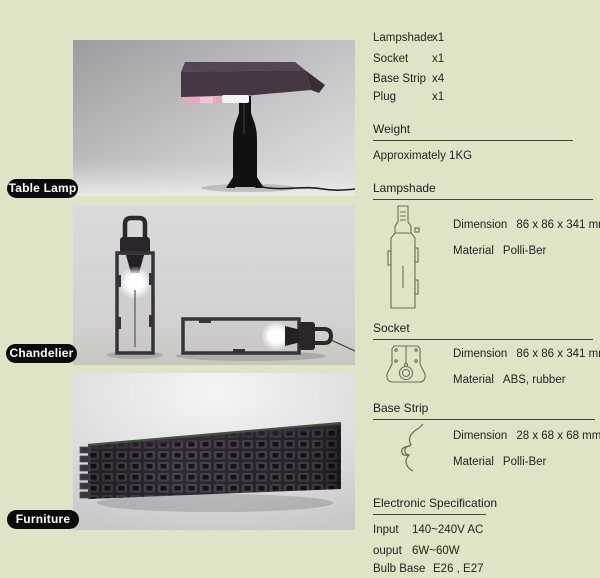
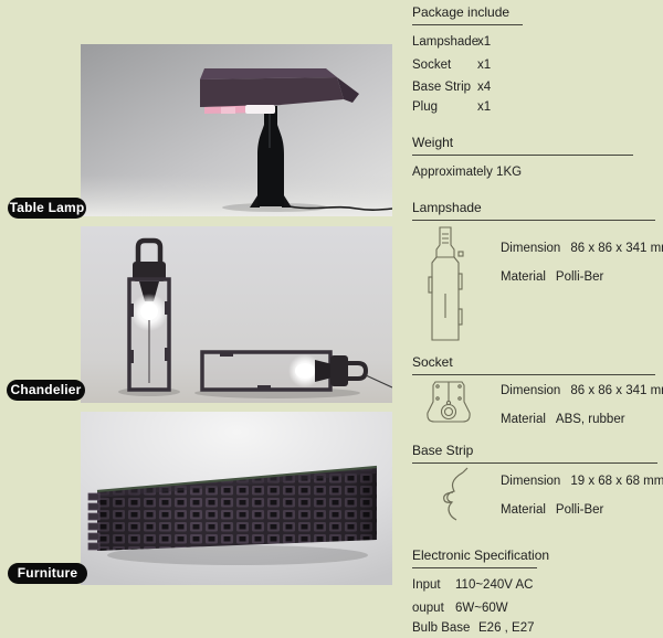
  Table Lamp
  Chandelier
  Furniture
+ Package include
  Lampshade
  x1
  Socket
  x1
  Base Strip
  x4
  Plug
  x1
  Weight
  Approximately 1KG
  Lampshade
  Dimension 86 x 86 x 341 m
  Material Polli-Ber
  Socket
  Dimension 86 x 86 x 341 m
  Material ABS, rubber
  Base Strip
- Dimension 28 x 68 x 68 mm
+ Dimension 19 x 68 x 68 mm
  Material Polli-Ber
  Electronic Specification
  Input
- 140~240V AC
+ 110~240V AC
  ouput
  6W~60W
  Bulb Base
  E26 , E27
